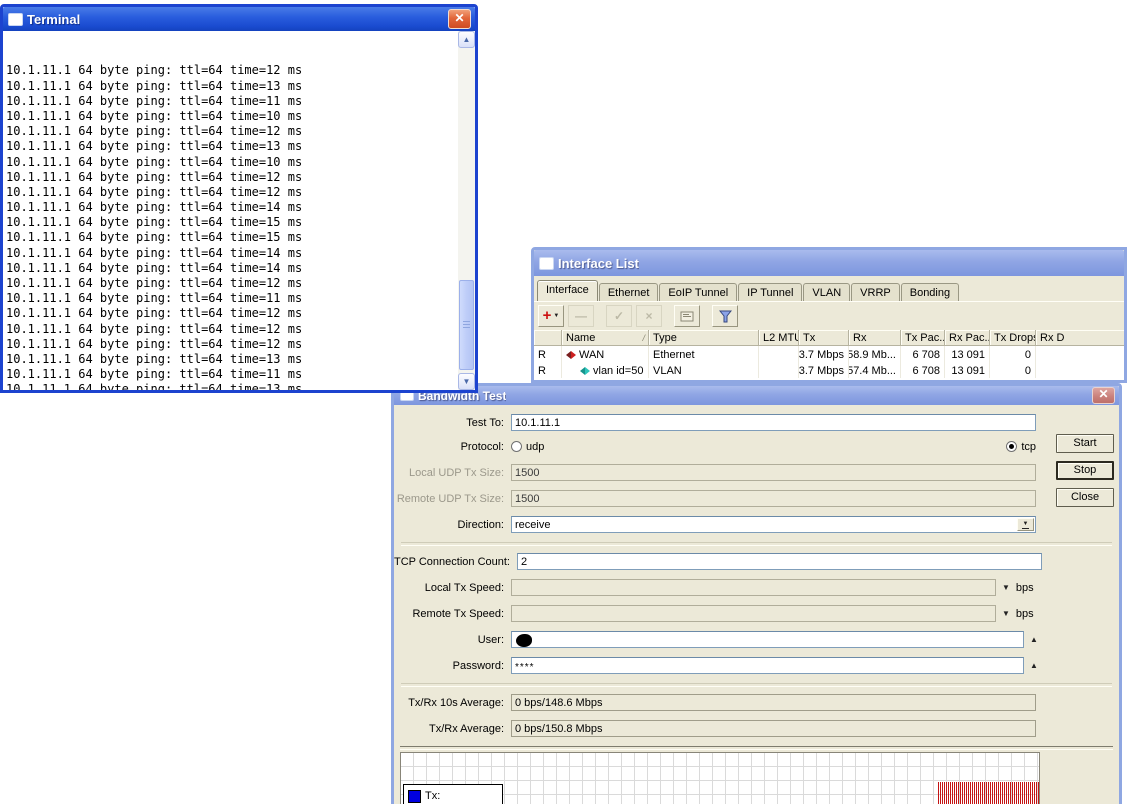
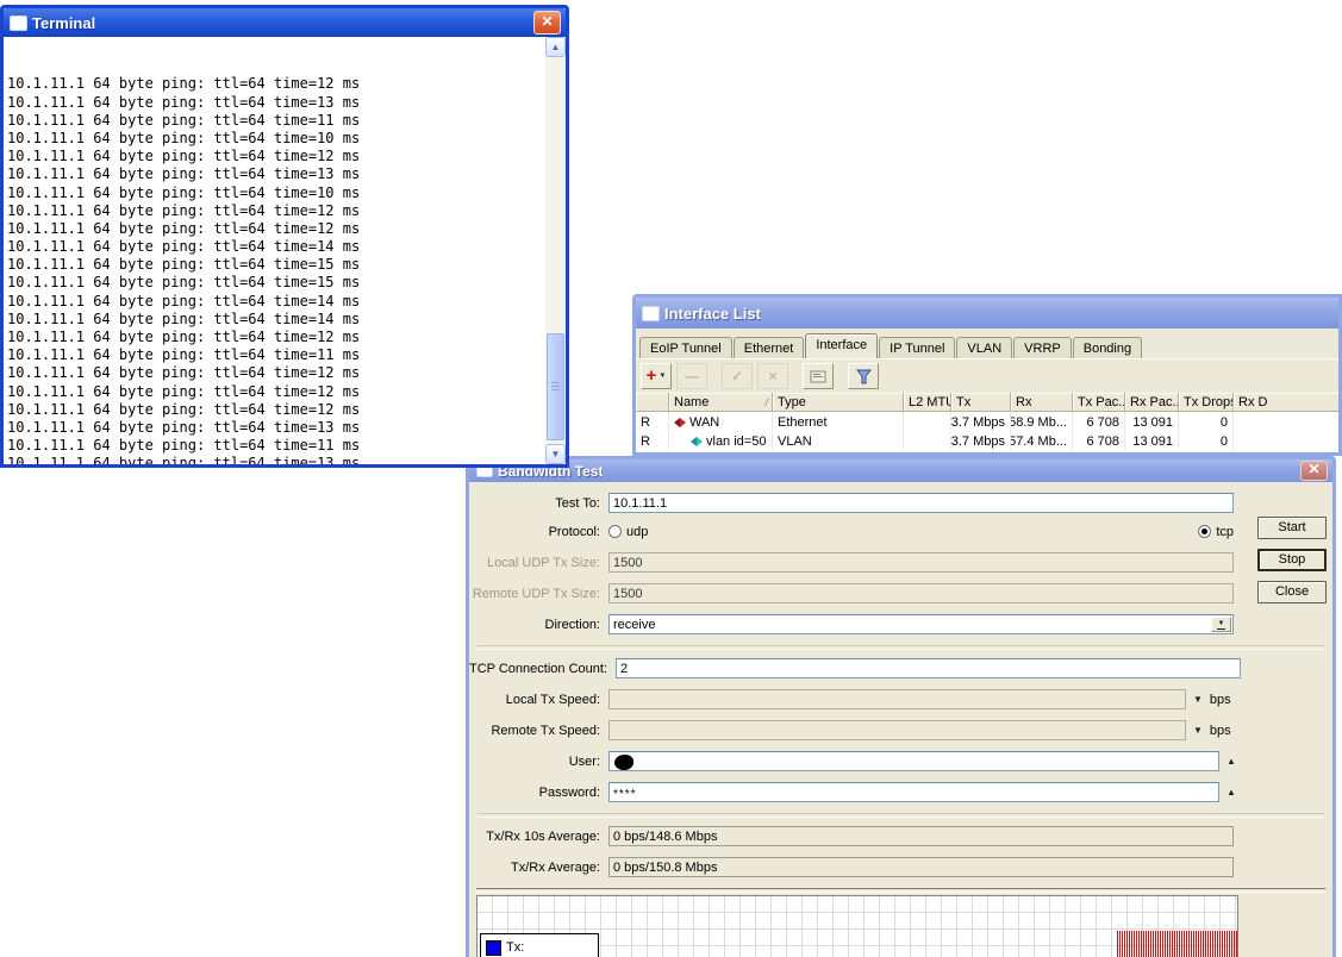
  Terminal
  ✕
  10.1.11.1 64 byte ping: ttl=64 time=12 ms
  10.1.11.1 64 byte ping: ttl=64 time=13 ms
  10.1.11.1 64 byte ping: ttl=64 time=11 ms
  10.1.11.1 64 byte ping: ttl=64 time=10 ms
  10.1.11.1 64 byte ping: ttl=64 time=12 ms
  10.1.11.1 64 byte ping: ttl=64 time=13 ms
  10.1.11.1 64 byte ping: ttl=64 time=10 ms
  10.1.11.1 64 byte ping: ttl=64 time=12 ms
  10.1.11.1 64 byte ping: ttl=64 time=12 ms
  10.1.11.1 64 byte ping: ttl=64 time=14 ms
  10.1.11.1 64 byte ping: ttl=64 time=15 ms
  10.1.11.1 64 byte ping: ttl=64 time=15 ms
  10.1.11.1 64 byte ping: ttl=64 time=14 ms
  10.1.11.1 64 byte ping: ttl=64 time=14 ms
  10.1.11.1 64 byte ping: ttl=64 time=12 ms
  10.1.11.1 64 byte ping: ttl=64 time=11 ms
  10.1.11.1 64 byte ping: ttl=64 time=12 ms
  10.1.11.1 64 byte ping: ttl=64 time=12 ms
  10.1.11.1 64 byte ping: ttl=64 time=12 ms
  10.1.11.1 64 byte ping: ttl=64 time=13 ms
  10.1.11.1 64 byte ping: ttl=64 time=11 ms
  10.1.11.1 64 byte ping: ttl=64 time=13 ms
  ▲
  ▼
  Interface List
- Interface
+ EoIP Tunnel
  Ethernet
- EoIP Tunnel
+ Interface
  IP Tunnel
  VLAN
  VRRP
  Bonding
  +
  —
  ✓
  ×
  Name
  /
  Type
  L2 MT
  Tx
  Rx
  Tx Pac..
  Rx Pac.
  Tx Drop
  Rx D
  R
  WAN
  Ethernet
  3.7 Mbps
  58.9 Mb...
  6 708
  13 091
  0
  R
  vlan id=50
  VLAN
  3.7 Mbps
  57.4 Mb...
  6 708
  13 091
  0
  Bandwidth Test
  ✕
  Test To:
  10.1.11.1
  Protocol:
  udp
  tcp
  Local UDP Tx Size:
  1500
  Remote UDP Tx Size:
  1500
  Direction:
  receive
  TCP Connection Count:
  2
  Local Tx Speed:
  ▼
  bps
  Remote Tx Speed:
  ▼
  bps
  User:
  ▲
  Password:
  ****
  ▲
  Tx/Rx 10s Average:
  0 bps/148.6 Mbps
  Tx/Rx Average:
  0 bps/150.8 Mbps
  Tx:
  Start
  Stop
  Close
